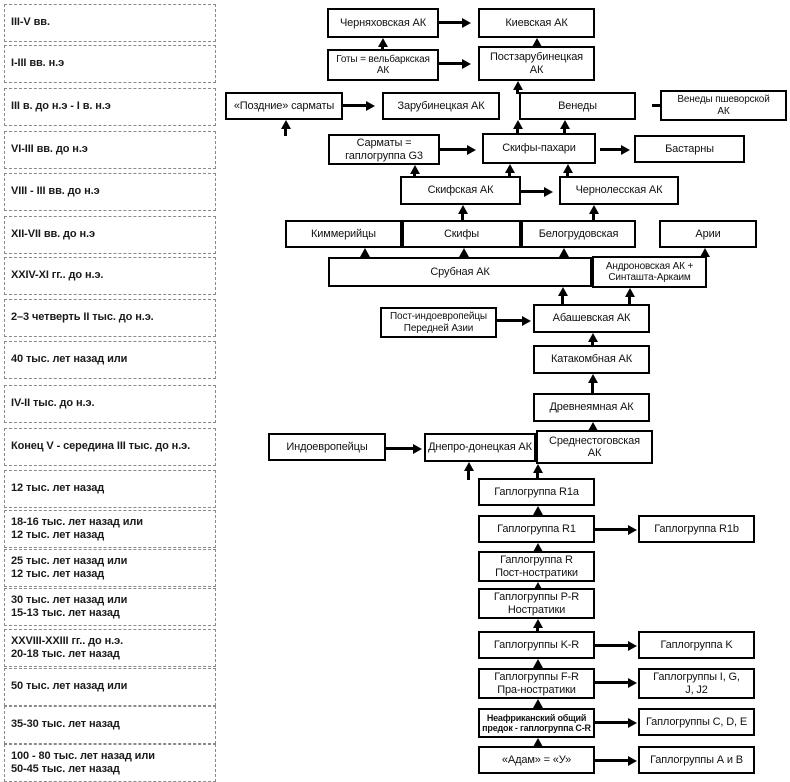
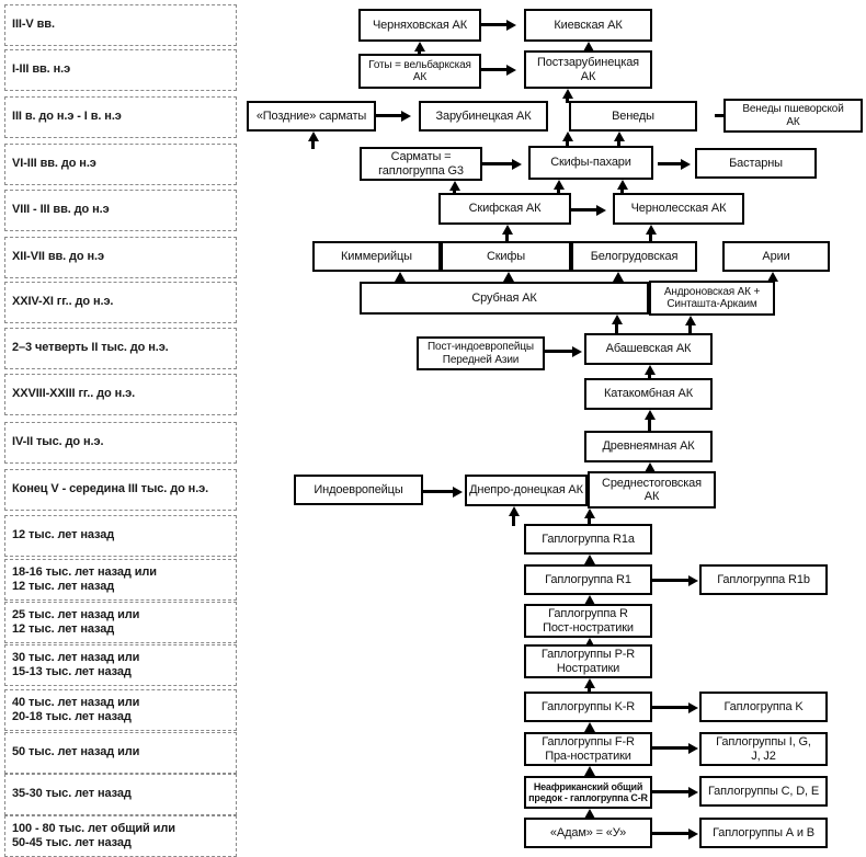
  III-V вв.
  I-III вв. н.э
  III в. до н.э - I в. н.э
  VI-III вв. до н.э
  VIII - III вв. до н.э
  XII-VII вв. до н.э
  XXIV-XI гг.. до н.э.
  2–3 четверть II тыс. до н.э.
- 40 тыс. лет назад или
+ XXVIII-XXIII гг.. до н.э.
  IV-II тыс. до н.э.
  Конец V - середина III тыс. до н.э.
  12 тыс. лет назад
  18-16 тыс. лет назад или
  12 тыс. лет назад
  25 тыс. лет назад или
  12 тыс. лет назад
  30 тыс. лет назад или
  15-13 тыс. лет назад
- XXVIII-XXIII гг.. до н.э.
+ 40 тыс. лет назад или
  20-18 тыс. лет назад
  50 тыс. лет назад или
  35-30 тыс. лет назад
- 100 - 80 тыс. лет назад или
+ 100 - 80 тыс. лет общий или
  50-45 тыс. лет назад
  Черняховская АК
  Киевская АК
  Готы = вельбаркская
  АК
  Постзарубинецкая
  АК
  «Поздние» сарматы
  Зарубинецкая АК
  Венеды
  Венеды пшеворской
  АК
  Сарматы =
  гаплогруппа G3
  Скифы-пахари
  Бастарны
  Скифская АК
  Чернолесская АК
  Киммерийцы
  Скифы
  Белогрудовская
  Арии
  Срубная АК
  Андроновская АК +
  Синташта-Аркаим
  Пост-индоевропейцы
  Передней Азии
  Абашевская АК
  Катакомбная АК
  Древнеямная АК
  Индоевропейцы
  Днепро-донецкая АК
  Среднестоговская
  АК
  Гаплогруппа R1a
  Гаплогруппа R1
  Гаплогруппа R1b
  Гаплогруппа R
  Пост-ностратики
  Гаплогруппы P-R
  Ностратики
  Гаплогруппы K-R
  Гаплогруппа K
  Гаплогруппы F-R
  Пра-ностратики
  Гаплогруппы I, G,
  J, J2
  Неафриканский общий
  предок - гаплогруппа C-R
  Гаплогруппы C, D, E
  «Адам» = «У»
  Гаплогруппы А и В
